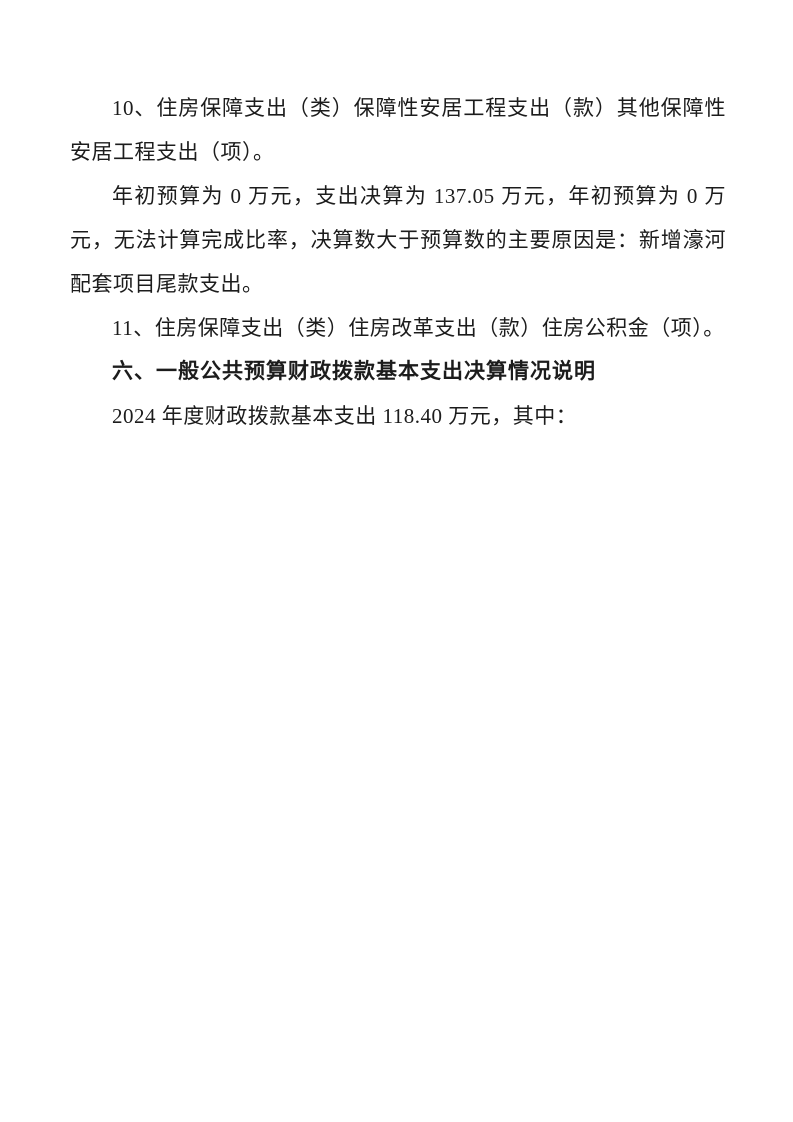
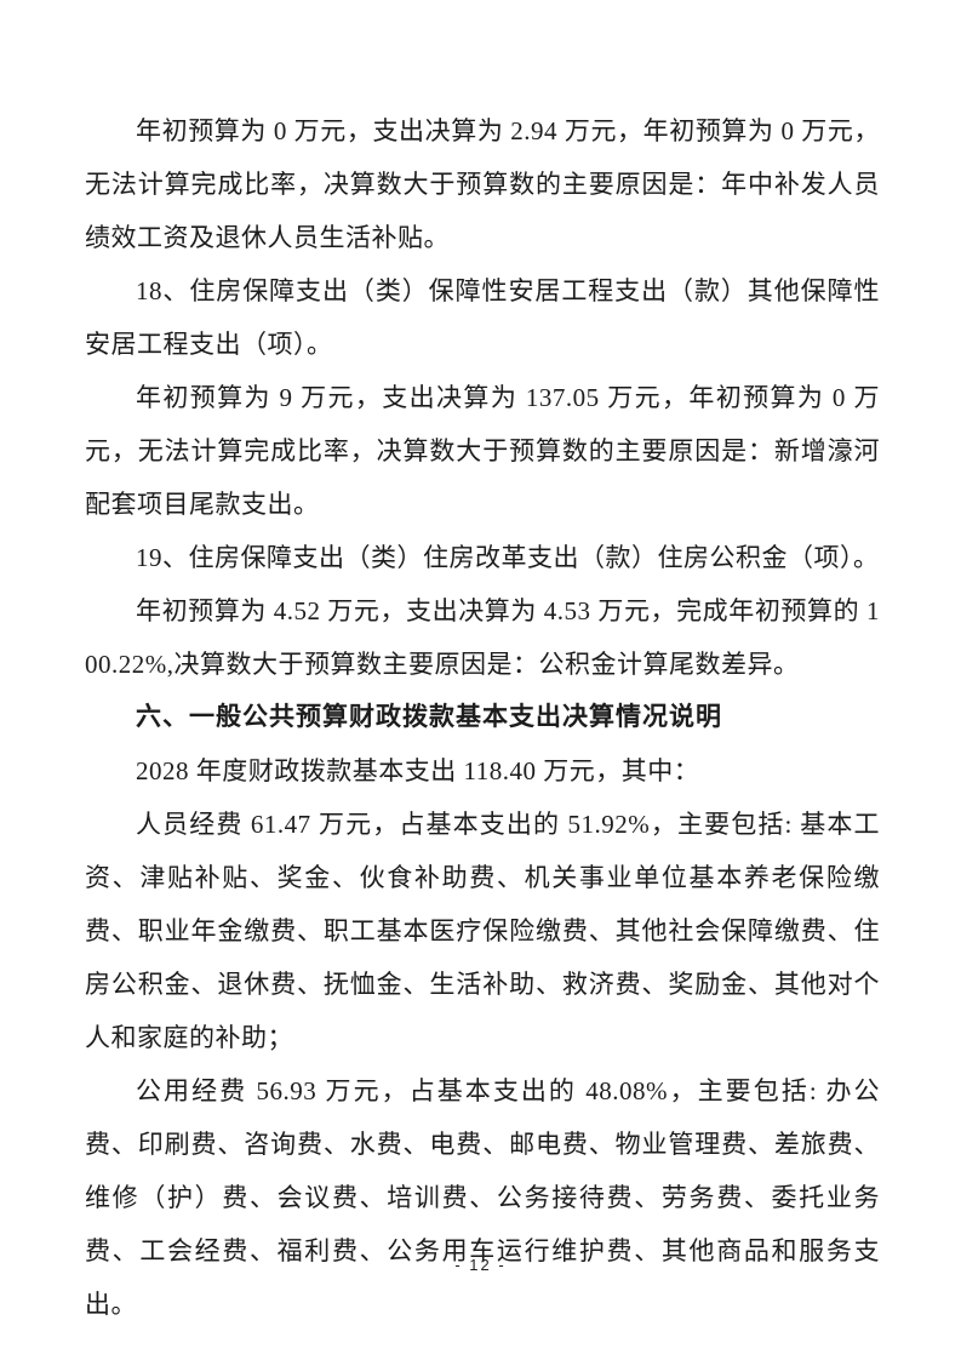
+ 年初预算为 0 万元，支出决算为 2.94 万元，年初预算为 0 万元，无法计算完成比率，决算数大于预算数的主要原因是：年中补发人员绩效工资及退休人员生活补贴。
- 10、住房保障支出（类）保障性安居工程支出（款）其他保障性安居工程支出（项）。
+ 18、住房保障支出（类）保障性安居工程支出（款）其他保障性安居工程支出（项）。
- 年初预算为 0 万元，支出决算为 137.05 万元，年初预算为 0 万元，无法计算完成比率，决算数大于预算数的主要原因是：新增濠河配套项目尾款支出。
+ 年初预算为 9 万元，支出决算为 137.05 万元，年初预算为 0 万元，无法计算完成比率，决算数大于预算数的主要原因是：新增濠河配套项目尾款支出。
- 11、住房保障支出（类）住房改革支出（款）住房公积金（项）。
+ 19、住房保障支出（类）住房改革支出（款）住房公积金（项）。
+ 年初预算为 4.52 万元，支出决算为 4.53 万元，完成年初预算的 100.22%,决算数大于预算数主要原因是：公积金计算尾数差异。
  六、一般公共预算财政拨款基本支出决算情况说明
- 2024 年度财政拨款基本支出 118.40 万元，其中：
+ 2028 年度财政拨款基本支出 118.40 万元，其中：
+ 人员经费 61.47 万元，占基本支出的 51.92%，主要包括: 基本工资、津贴补贴、奖金、伙食补助费、机关事业单位基本养老保险缴费、职业年金缴费、职工基本医疗保险缴费、其他社会保障缴费、住房公积金、退休费、抚恤金、生活补助、救济费、奖励金、其他对个人和家庭的补助；
+ 公用经费 56.93 万元，占基本支出的 48.08%，主要包括: 办公费、印刷费、咨询费、水费、电费、邮电费、物业管理费、差旅费、维修（护）费、会议费、培训费、公务接待费、劳务费、委托业务费、工会经费、福利费、公务用车运行维护费、其他商品和服务支出。
+ - 12 -
